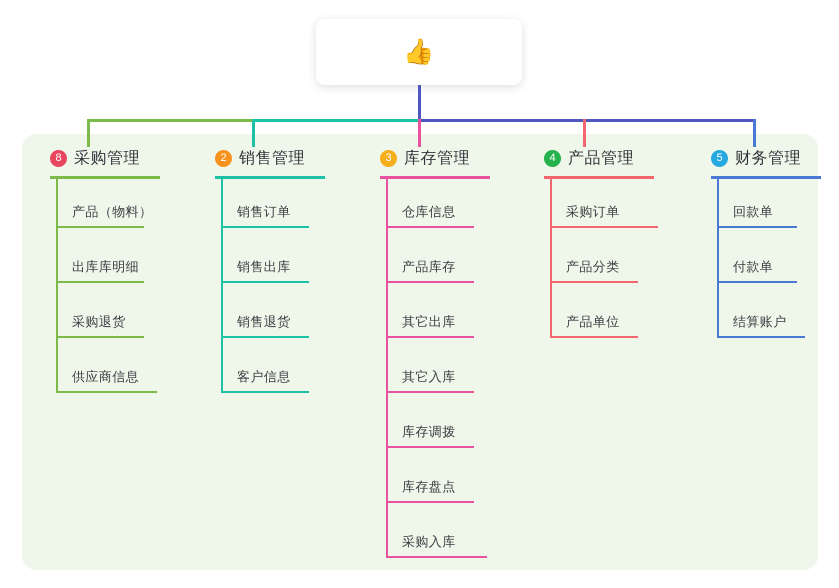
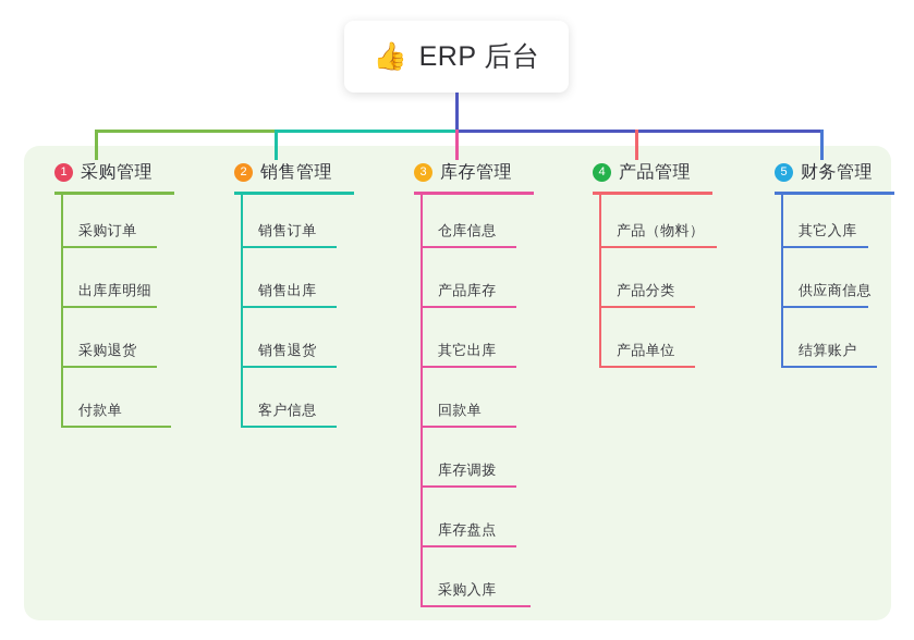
  👍
+ ERP 后台
- 8
+ 1
  采购管理
- 产品（物料）
+ 采购订单
  出库库明细
  采购退货
- 供应商信息
+ 付款单
  2
  销售管理
  销售订单
  销售出库
  销售退货
  客户信息
  3
  库存管理
  仓库信息
  产品库存
  其它出库
- 其它入库
+ 回款单
  库存调拨
  库存盘点
  采购入库
  4
  产品管理
- 采购订单
+ 产品（物料）
  产品分类
  产品单位
  5
  财务管理
- 回款单
+ 其它入库
- 付款单
+ 供应商信息
  结算账户
